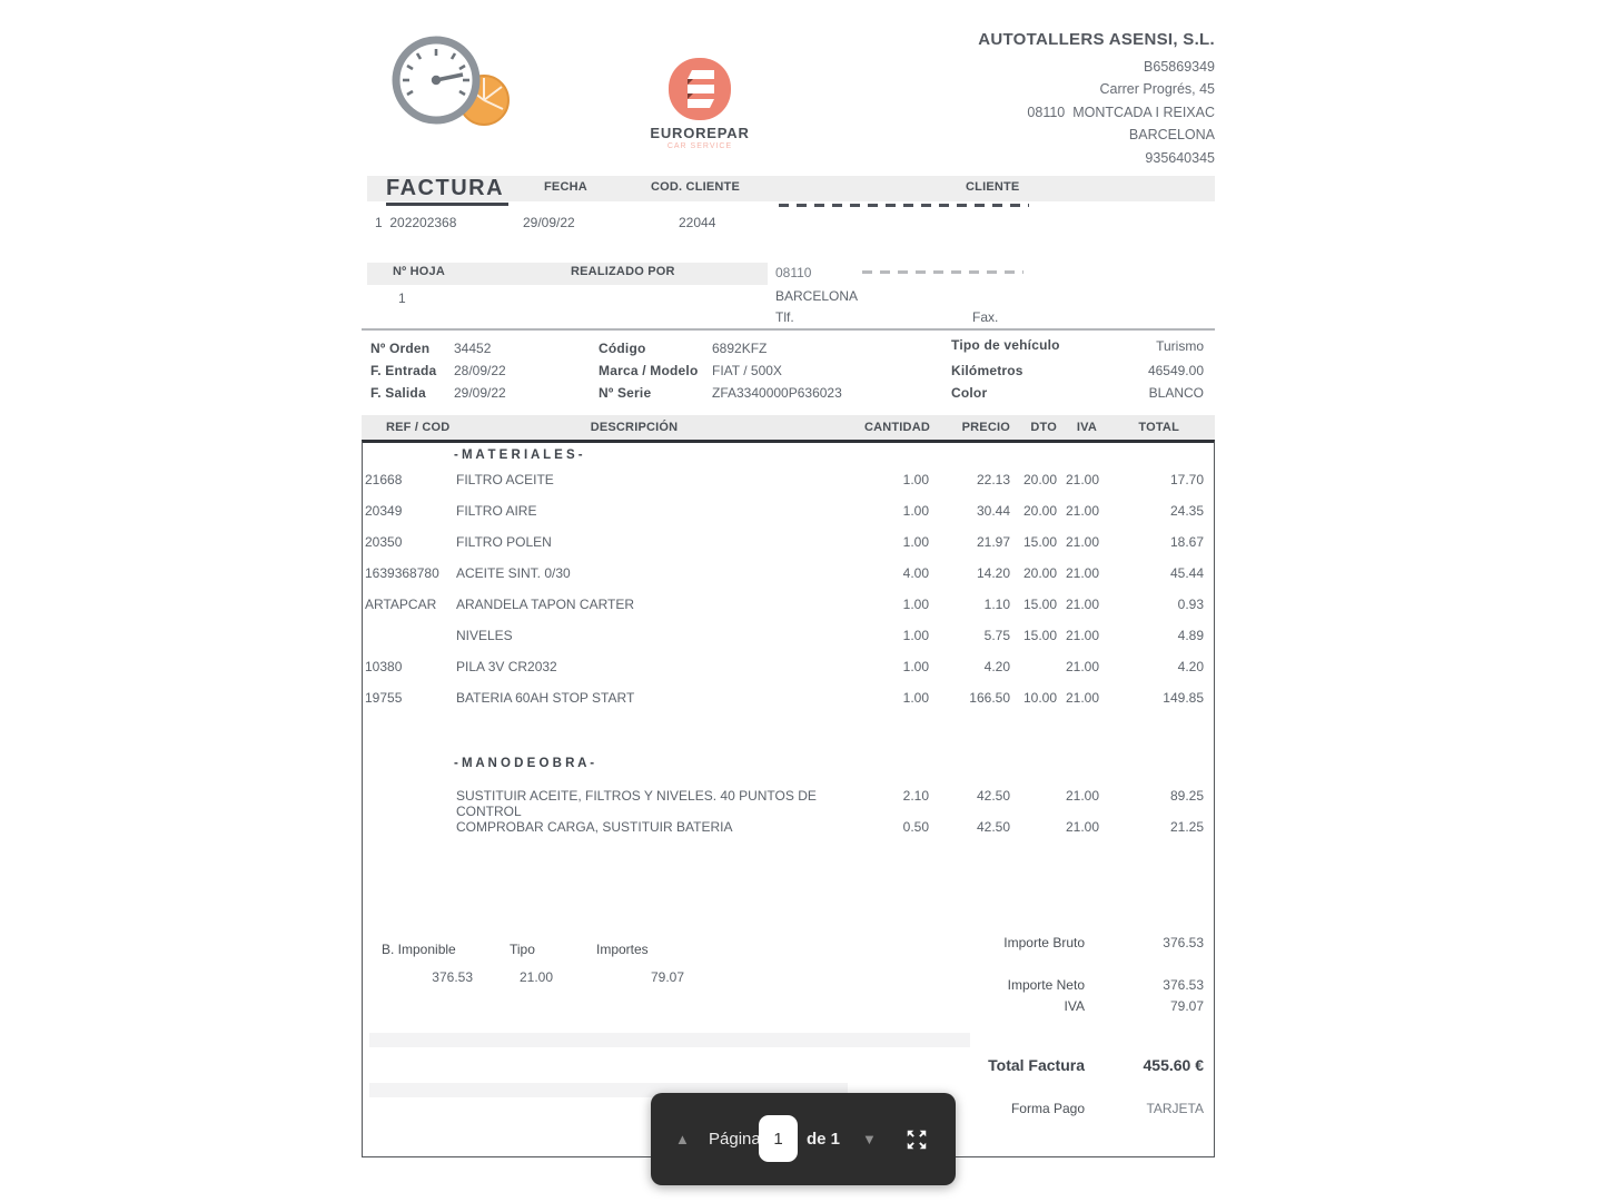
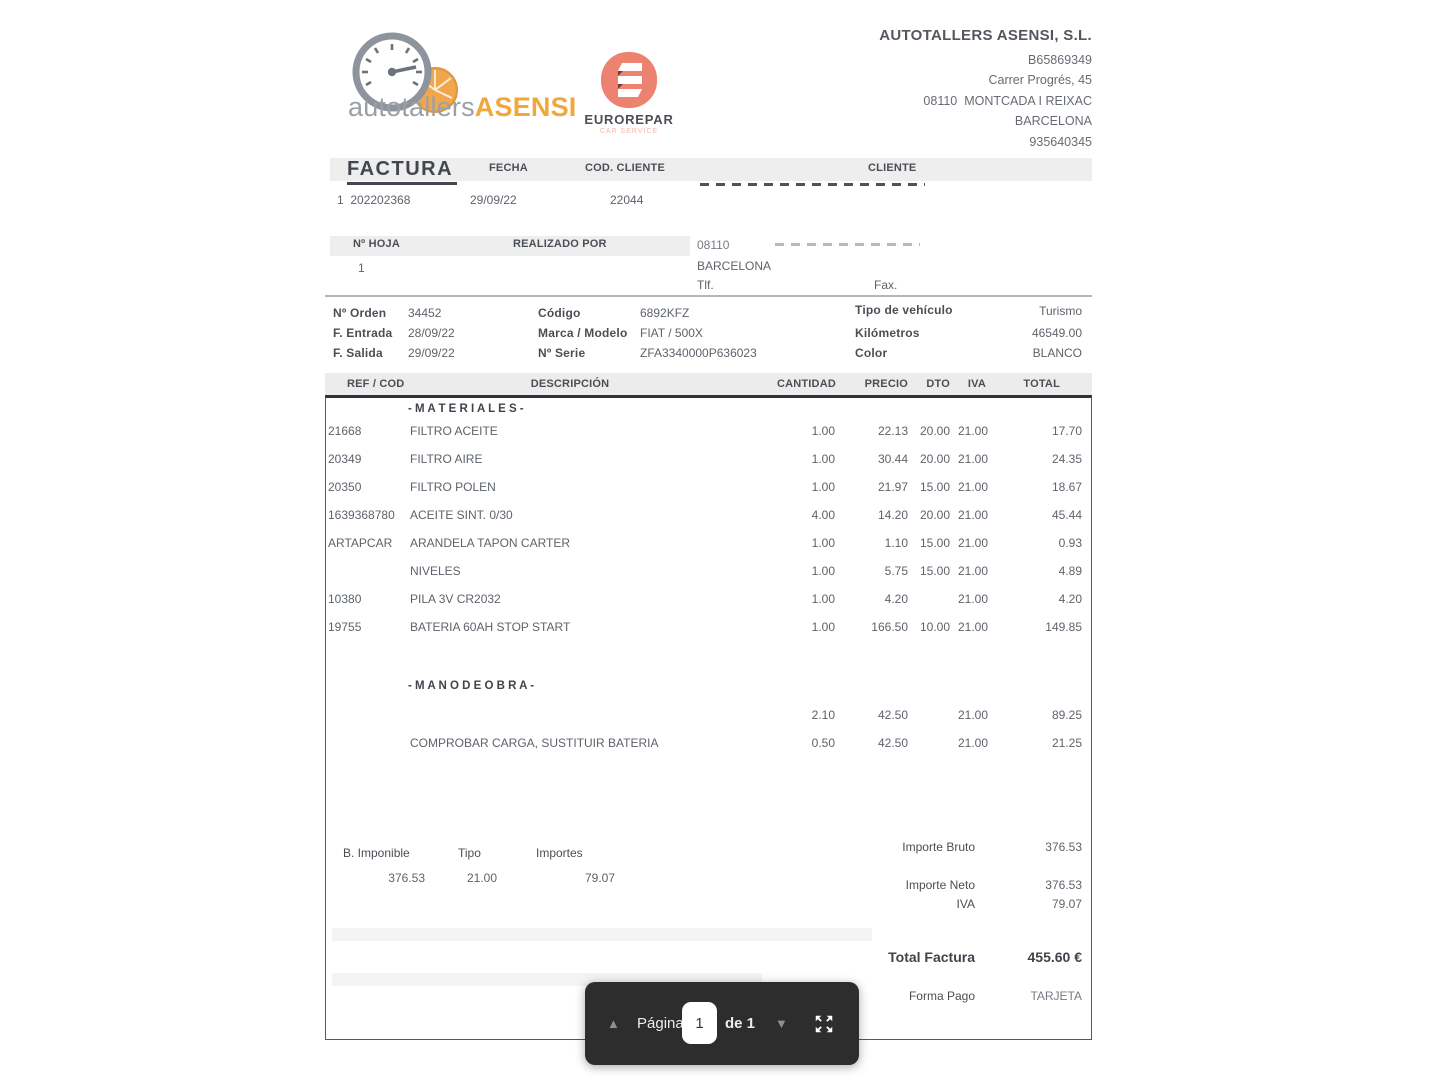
+ autotallersASENSI
  EUROREPAR
  AUTOTALLERS ASENSI, S.L.
  B65869349
  Carrer Progrés, 45
  08110 MONTCADA I REIXAC
  BARCELONA
  935640345
  FACTURA
  FECHA
  COD. CLIENTE
  CLIENTE
  1 202202368
  29/09/22
  22044
  Nº HOJA
  REALIZADO POR
  08110
  1
  BARCELONA
  Tlf.
  Fax.
  Nº Orden
  34452
  F. Entrada
  28/09/22
  F. Salida
  29/09/22
  Código
  6892KFZ
  Marca / Modelo
  FIAT / 500X
  Nº Serie
  ZFA3340000P636023
  Tipo de vehículo
  Turismo
  Kilómetros
  46549.00
  Color
  BLANCO
  REF / COD
  DESCRIPCIÓN
  CANTIDAD
  PRECIO
  DTO
  IVA
  TOTAL
  - M A T E R I A L E S -
  21668
  FILTRO ACEITE
  1.00
  22.13
  20.00
  21.00
  17.70
  20349
  FILTRO AIRE
  1.00
  30.44
  20.00
  21.00
  24.35
  20350
  FILTRO POLEN
  1.00
  21.97
  15.00
  21.00
  18.67
  1639368780
  ACEITE SINT. 0/30
  4.00
  14.20
  20.00
  21.00
  45.44
  ARTAPCAR
  ARANDELA TAPON CARTER
  1.00
  1.10
  15.00
  21.00
  0.93
  NIVELES
  1.00
  5.75
  15.00
  21.00
  4.89
  10380
  PILA 3V CR2032
  1.00
  4.20
  21.00
  4.20
  19755
  BATERIA 60AH STOP START
  1.00
  166.50
  10.00
  21.00
  149.85
  - M A N O D E O B R A -
- SUSTITUIR ACEITE, FILTROS Y NIVELES. 40 PUNTOS DE CONTROL
  2.10
  42.50
  21.00
  89.25
  COMPROBAR CARGA, SUSTITUIR BATERIA
  0.50
  42.50
  21.00
  21.25
  B. Imponible
  Tipo
  Importes
  376.53
  21.00
  79.07
  Importe Bruto
  376.53
  Importe Neto
  376.53
  IVA
  79.07
  Total Factura
  455.60 €
  Forma Pago
  TARJETA
  ▲
  Página
  1
  de 1
  ▼
